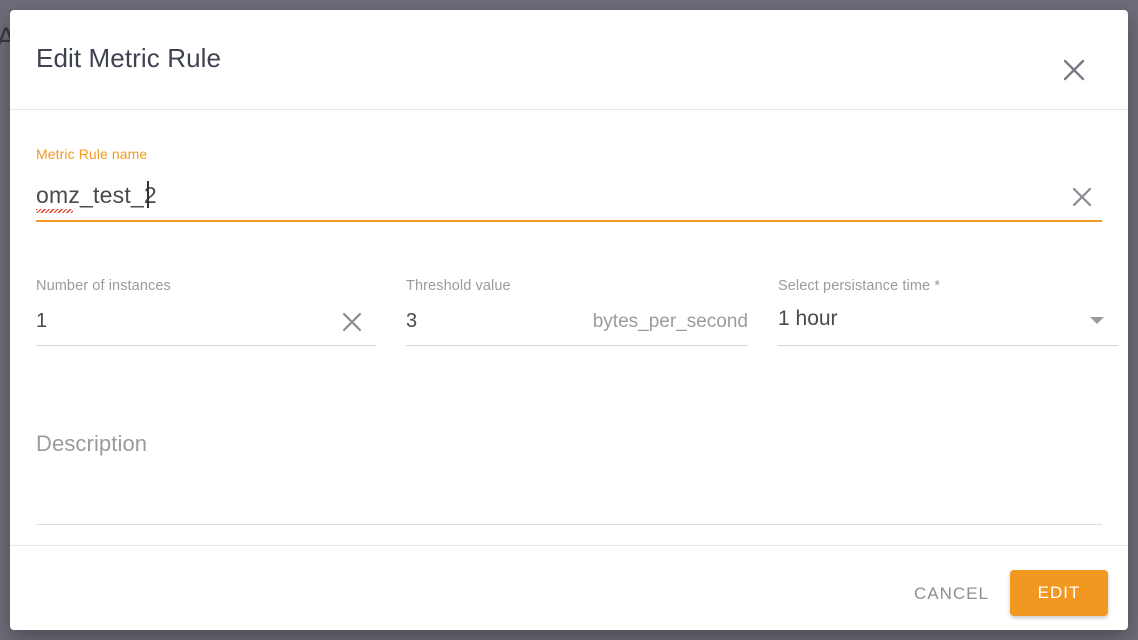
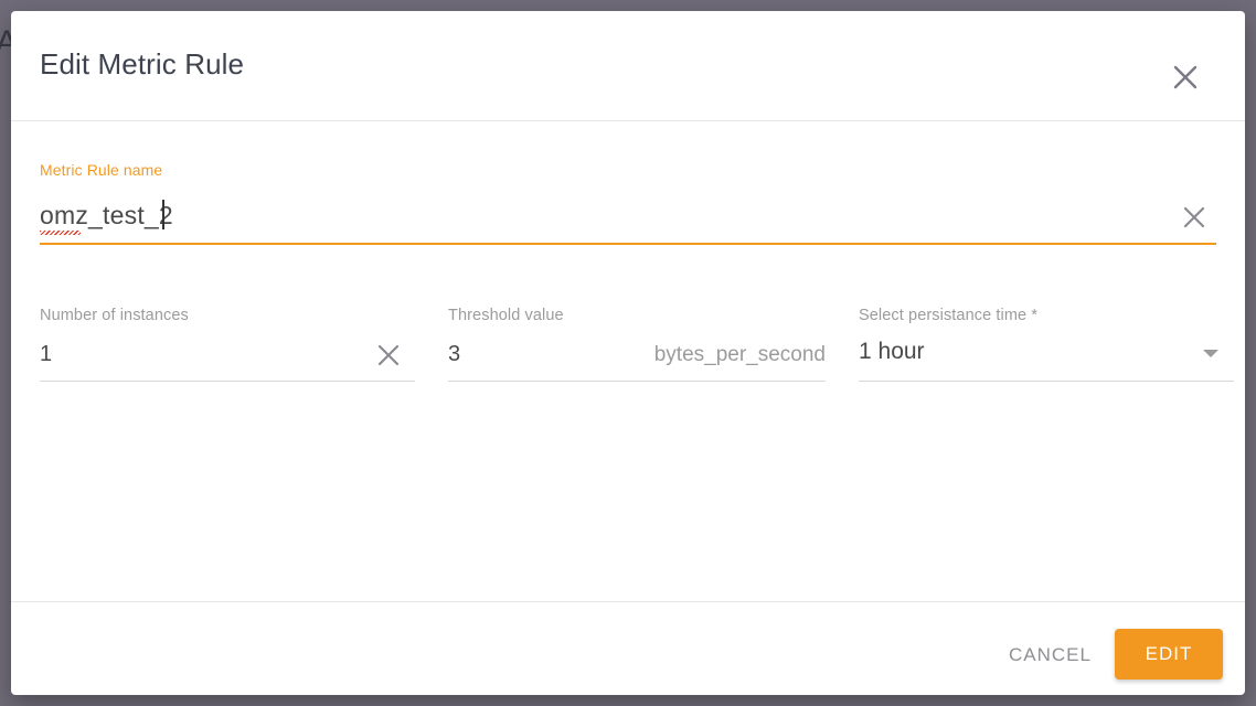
  A
  Edit Metric Rule
  Metric Rule name
  omz_test_2
  Number of instances
  1
  Threshold value
  3
  bytes_per_second
  Select persistance time *
  1 hour
- Description
  CANCEL
  EDIT
